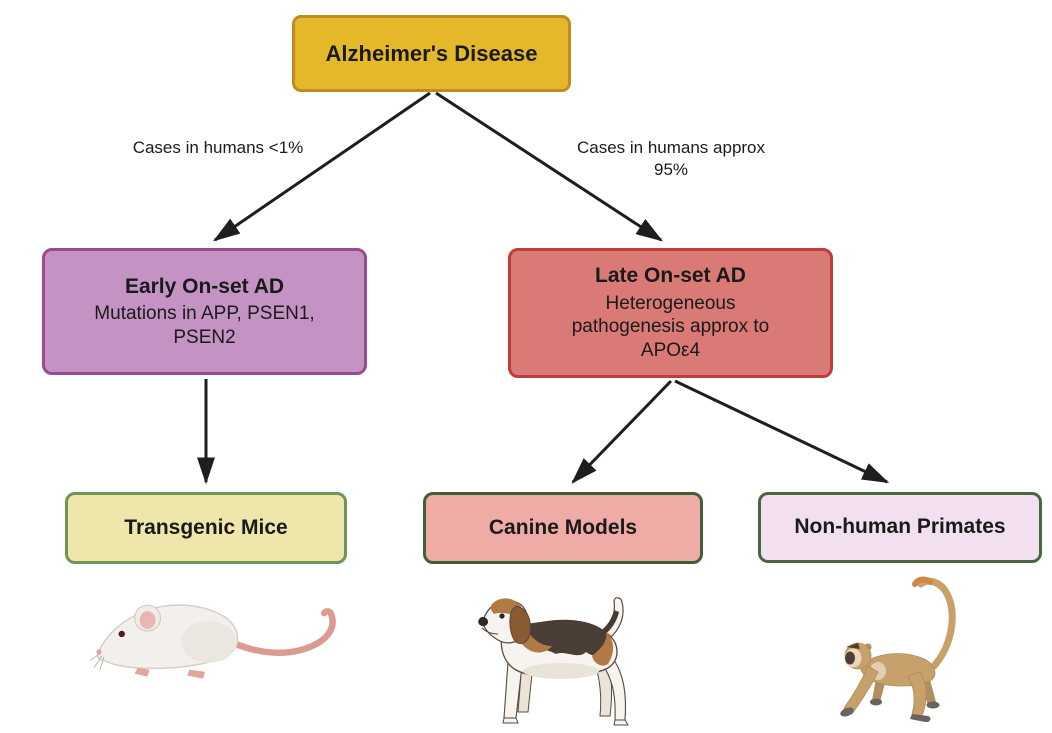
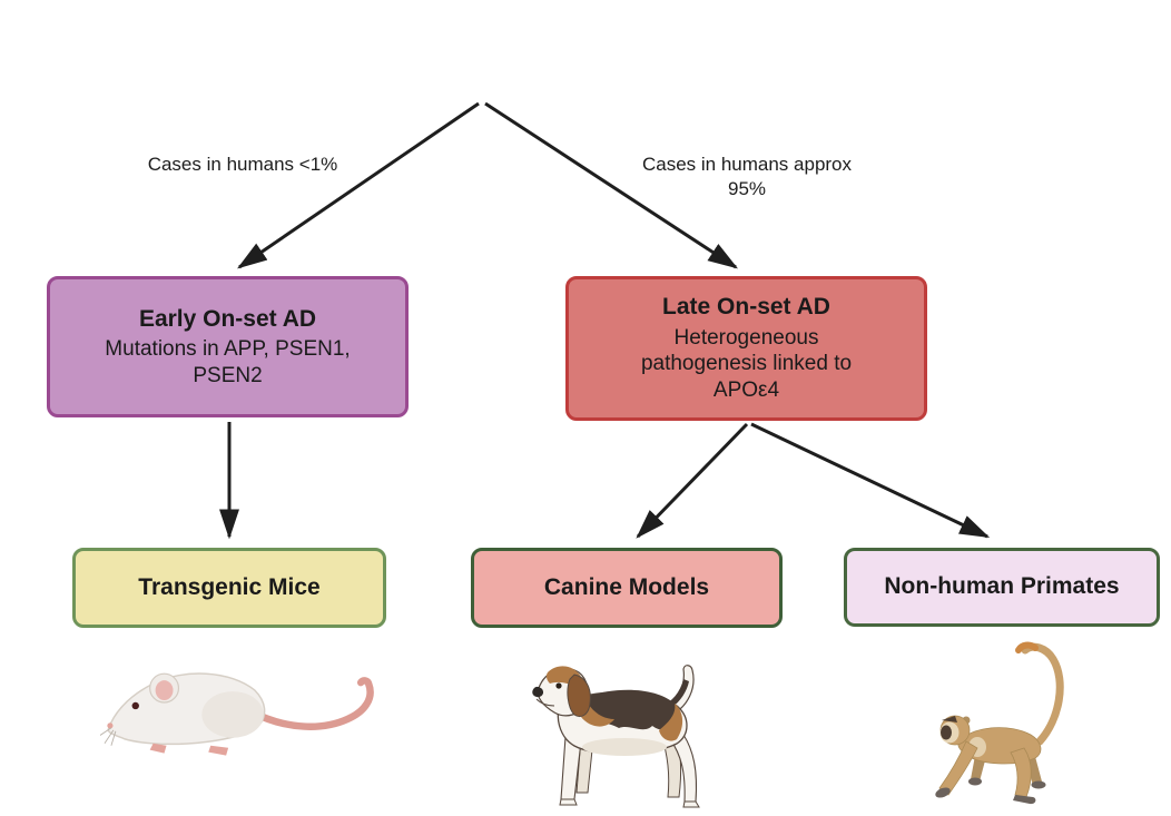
- Alzheimer's Disease
  Cases in humans <1%
  Cases in humans approx
  95%
  Early On-set AD
  Mutations in APP, PSEN1, PSEN2
  Late On-set AD
- Heterogeneous pathogenesis approx to APOε4
+ Heterogeneous pathogenesis linked to APOε4
  Transgenic Mice
  Canine Models
  Non-human Primates
